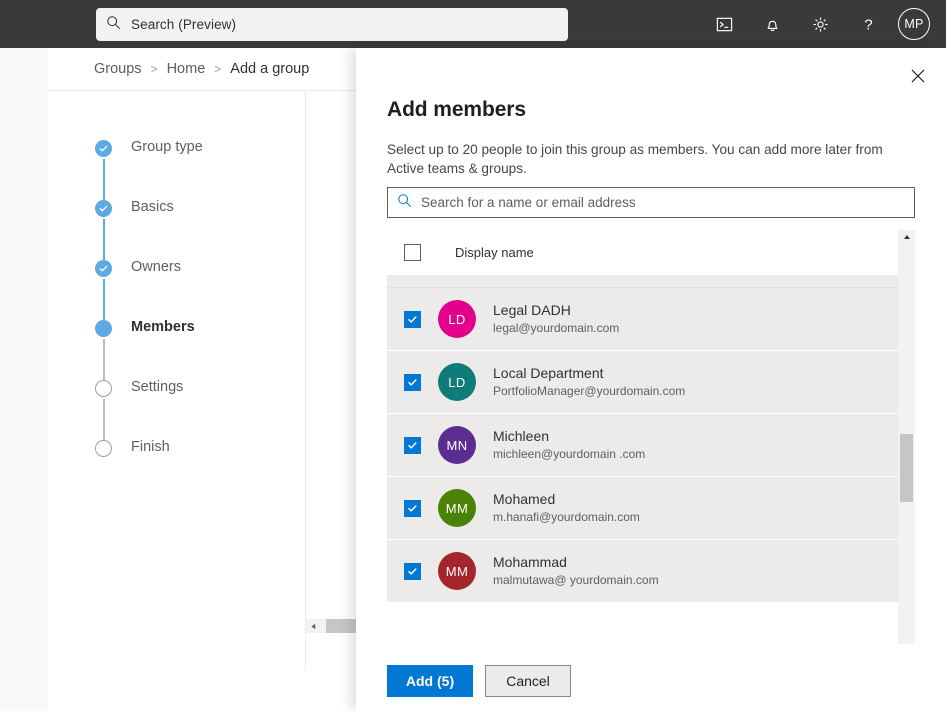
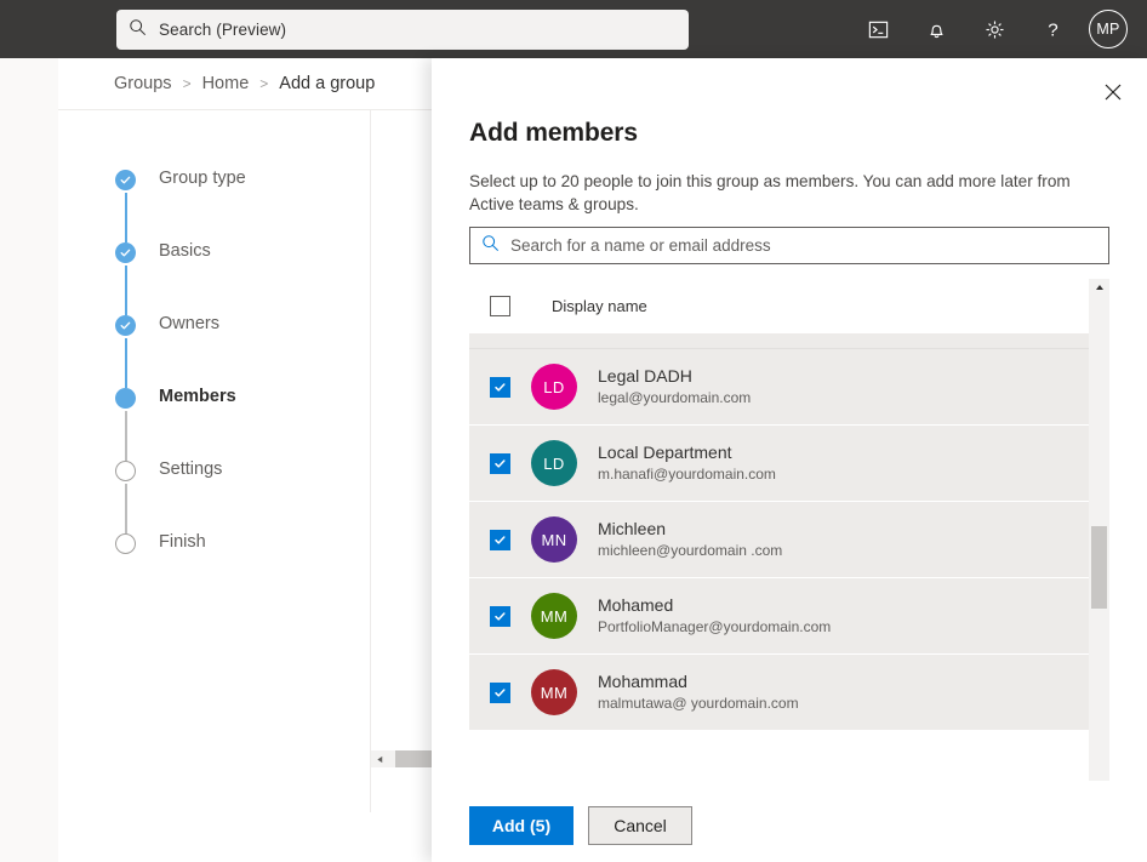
  Search (Preview)
  ?
  MP
  Groups
  >
  Home
  >
  Add a group
  Group type
  Basics
  Owners
  Members
  Settings
  Finish
  Add members
  Select up to 20 people to join this group as members. You can add more later from Active teams & groups.
  Search for a name or email address
  Display name
  LD
  Legal DADH
  legal@yourdomain.com
  LD
  Local Department
- PortfolioManager@yourdomain.com
+ m.hanafi@yourdomain.com
  MN
  Michleen
  michleen@yourdomain .com
  MM
  Mohamed
- m.hanafi@yourdomain.com
+ PortfolioManager@yourdomain.com
  MM
  Mohammad
  malmutawa@ yourdomain.com
  Add (5)
  Cancel
